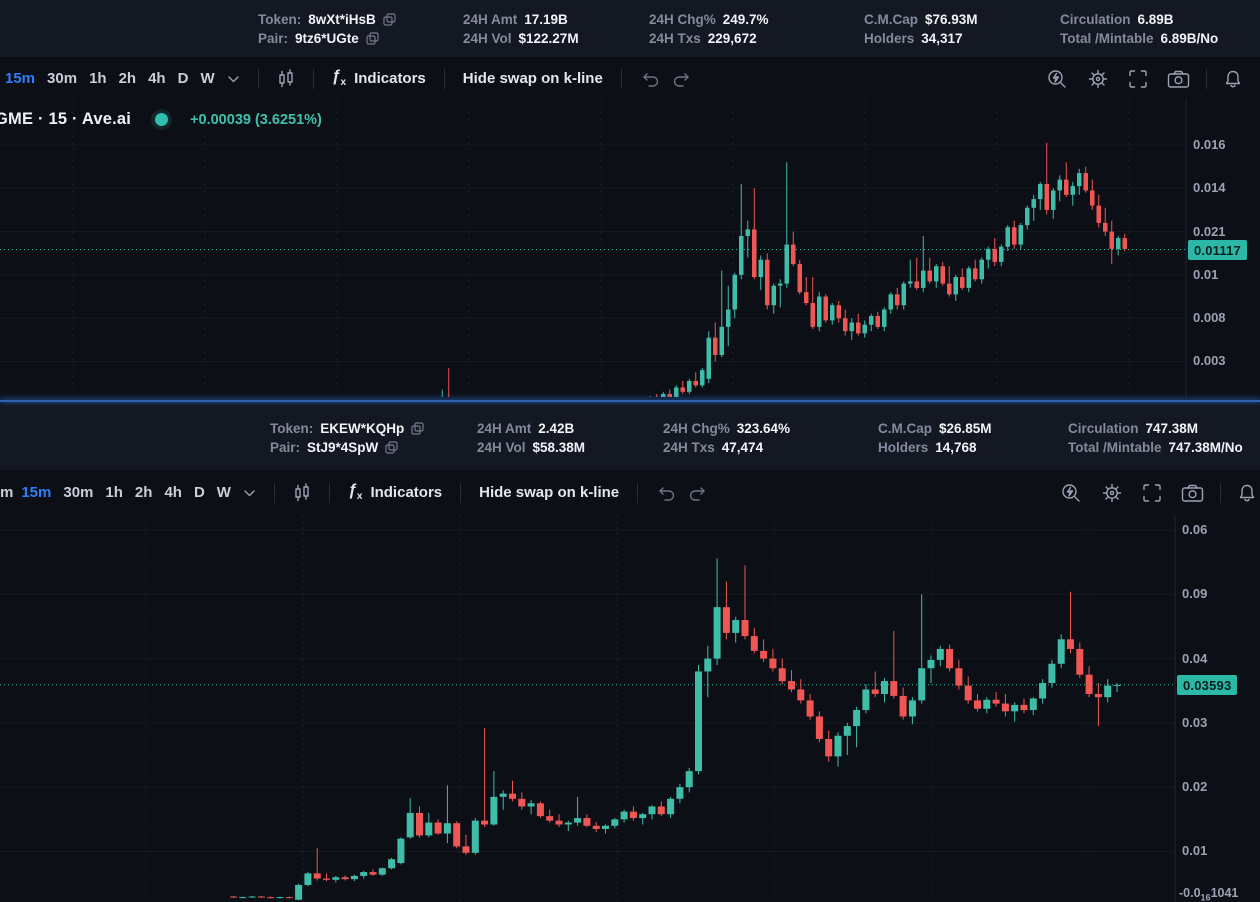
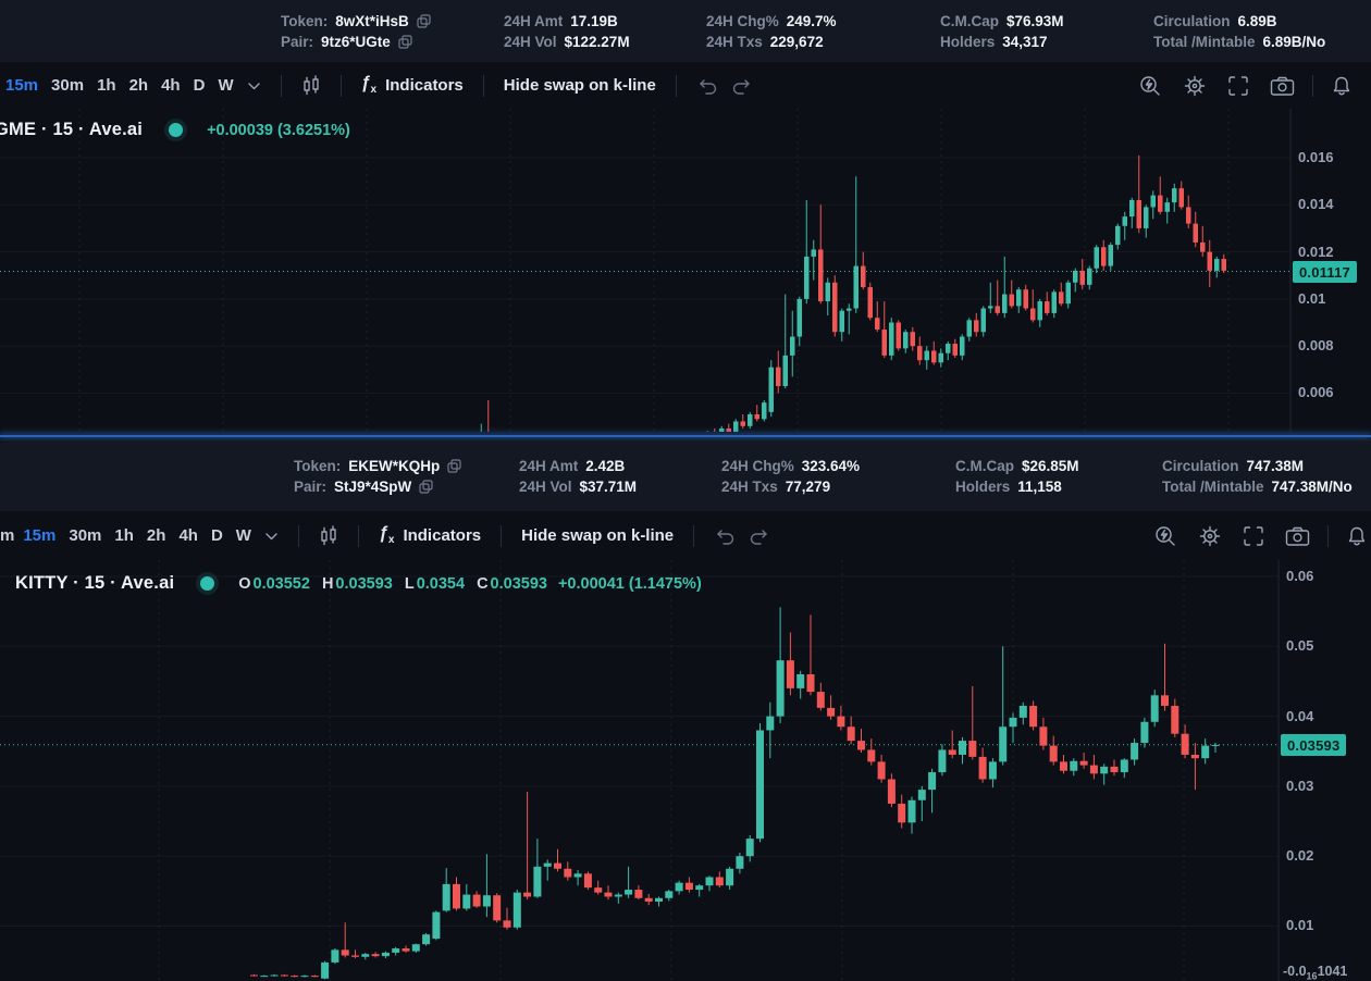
  Token:
  8wXt*iHsB
  Pair:
  9tz6*UGte
  24H Amt
  17.19B
  24H Vol
  $122.27M
  24H Chg%
  249.7%
  24H Txs
  229,672
  C.M.Cap
  $76.93M
  Holders
  34,317
  Circulation
  6.89B
  Total /Mintable
  6.89B/No
  15m
  30m
  1h
  2h
  4h
  D
  W
  ƒx
  Indicators
  Hide swap on k-line
  GME · 15 · Ave.ai
  +0.00039 (3.6251%)
  0.016
  0.014
- 0.021
+ 0.012
  0.01
  0.008
- 0.003
+ 0.006
  0.01117
  Token:
  EKEW*KQHp
  Pair:
  StJ9*4SpW
  24H Amt
  2.42B
  24H Vol
- $58.38M
+ $37.71M
  24H Chg%
  323.64%
  24H Txs
- 47,474
+ 77,279
  C.M.Cap
  $26.85M
  Holders
- 14,768
+ 11,158
  Circulation
  747.38M
  Total /Mintable
  747.38M/No
  m
  15m
  30m
  1h
  2h
  4h
  D
  W
  ƒx
  Indicators
  Hide swap on k-line
+ KITTY · 15 · Ave.ai
+ O 0.03552
+ H 0.03593
+ L 0.0354
+ C 0.03593
+ +0.00041 (1.1475%)
  0.06
- 0.09
+ 0.05
  0.04
  0.03
  0.02
  0.01
  -0.0161041
  0.03593
